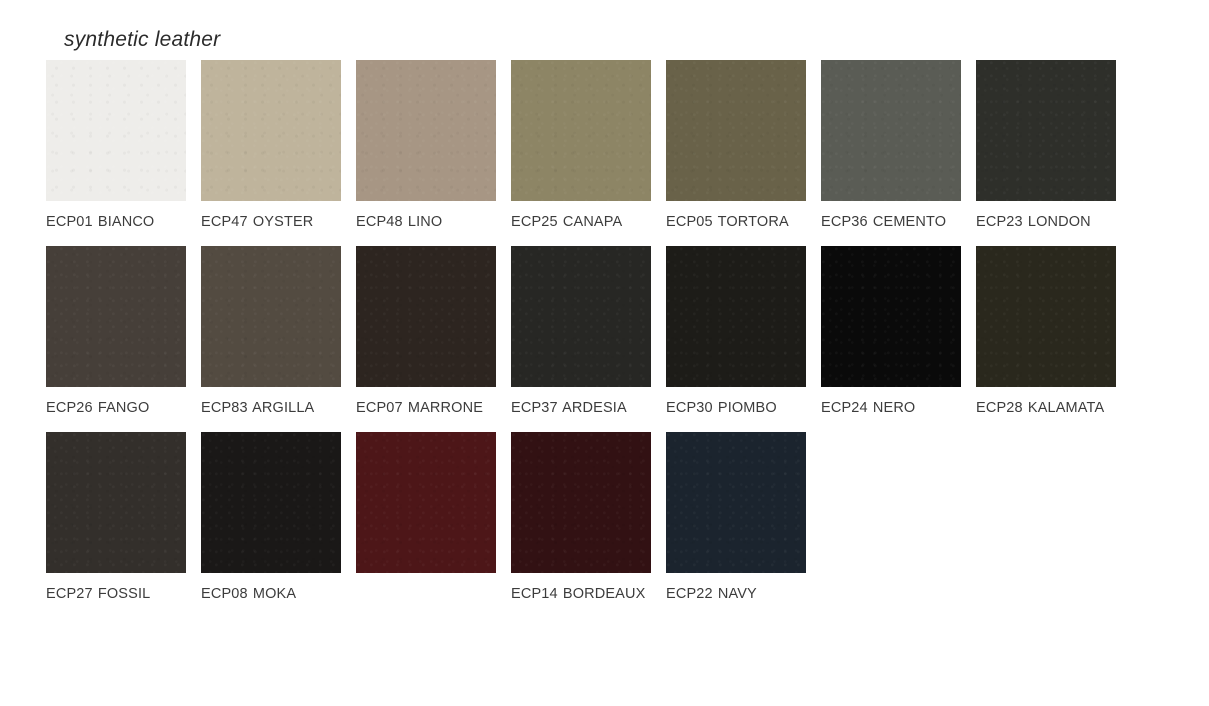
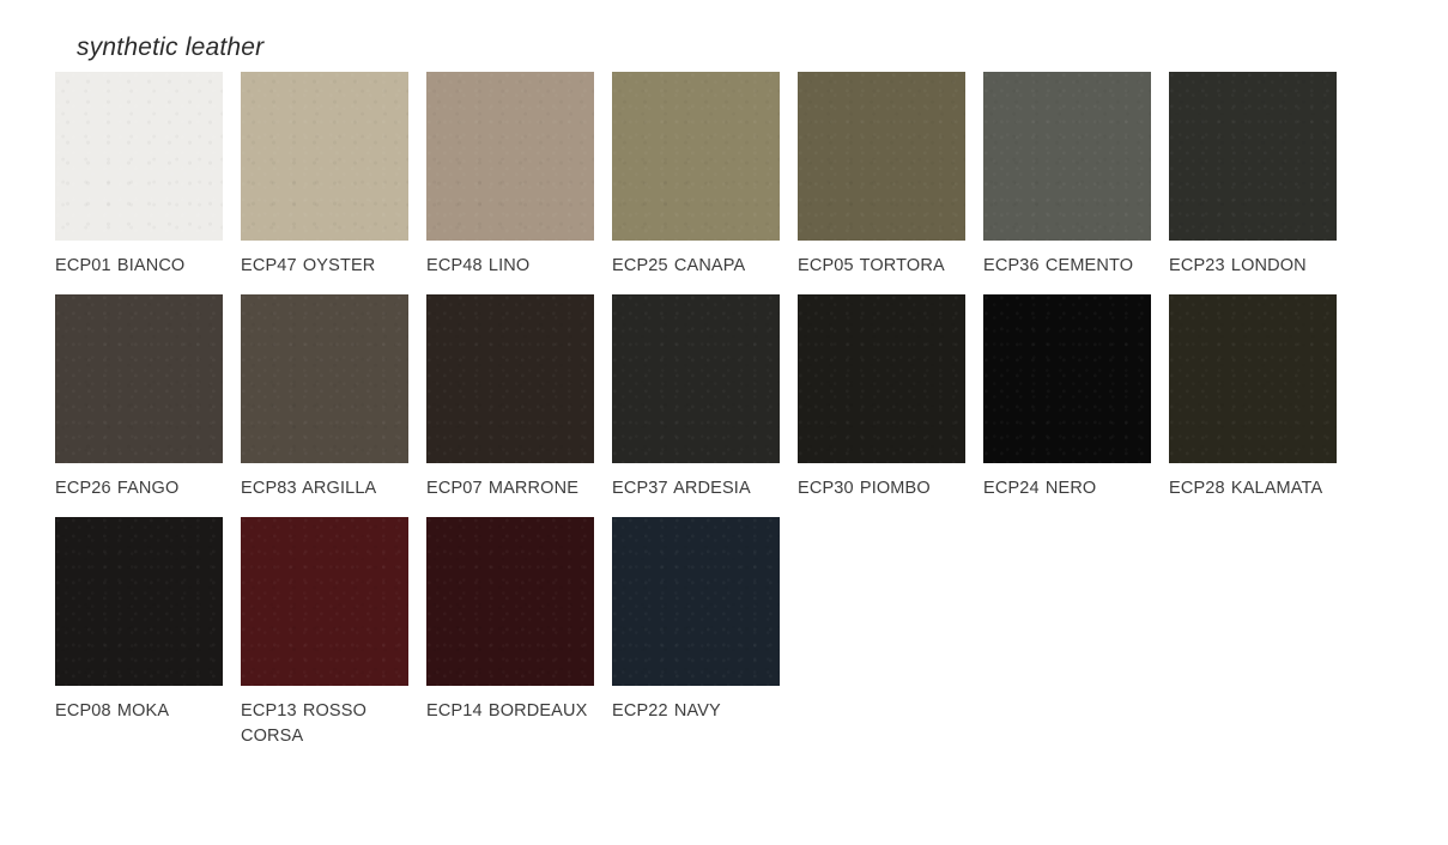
  synthetic leather
  ECP01 BIANCO
  ECP47 OYSTER
  ECP48 LINO
  ECP25 CANAPA
  ECP05 TORTORA
  ECP36 CEMENTO
  ECP23 LONDON
  ECP26 FANGO
  ECP83 ARGILLA
  ECP07 MARRONE
  ECP37 ARDESIA
  ECP30 PIOMBO
  ECP24 NERO
  ECP28 KALAMATA
- ECP27 FOSSIL
  ECP08 MOKA
+ ECP13 ROSSO CORSA
  ECP14 BORDEAUX
  ECP22 NAVY
